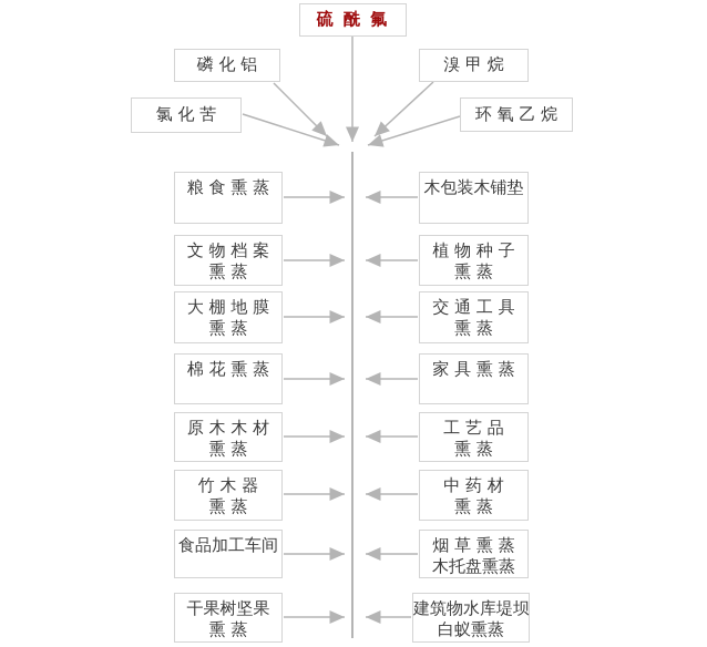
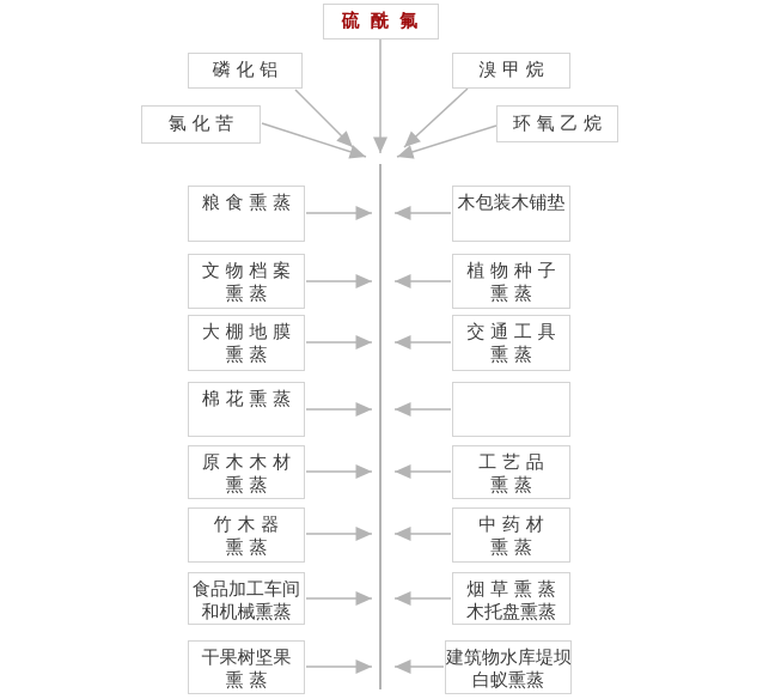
  硫 酰 氟
  磷 化 铝
  氯 化 苦
  溴 甲 烷
  环 氧 乙 烷
  粮 食 熏 蒸
  文 物 档 案
  熏 蒸
  大 棚 地 膜
  熏 蒸
  棉 花 熏 蒸
  原 木 木 材
  熏 蒸
  竹 木 器
  熏 蒸
  食品加工车间
+ 和机械熏蒸
  干果树坚果
  熏 蒸
  木包装木铺垫
  植 物 种 子
  熏 蒸
  交 通 工 具
  熏 蒸
- 家 具 熏 蒸
  工 艺 品
  熏 蒸
  中 药 材
  熏 蒸
  烟 草 熏 蒸
  木托盘熏蒸
  建筑物水库堤坝
  白蚁熏蒸
